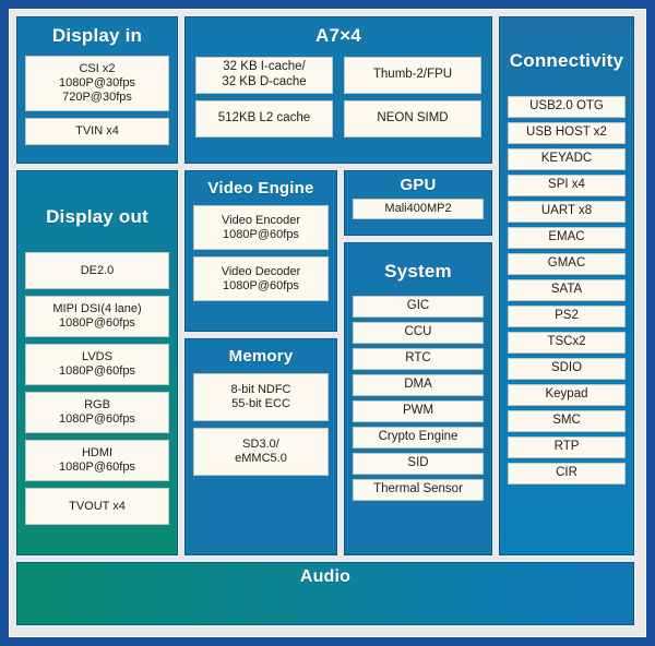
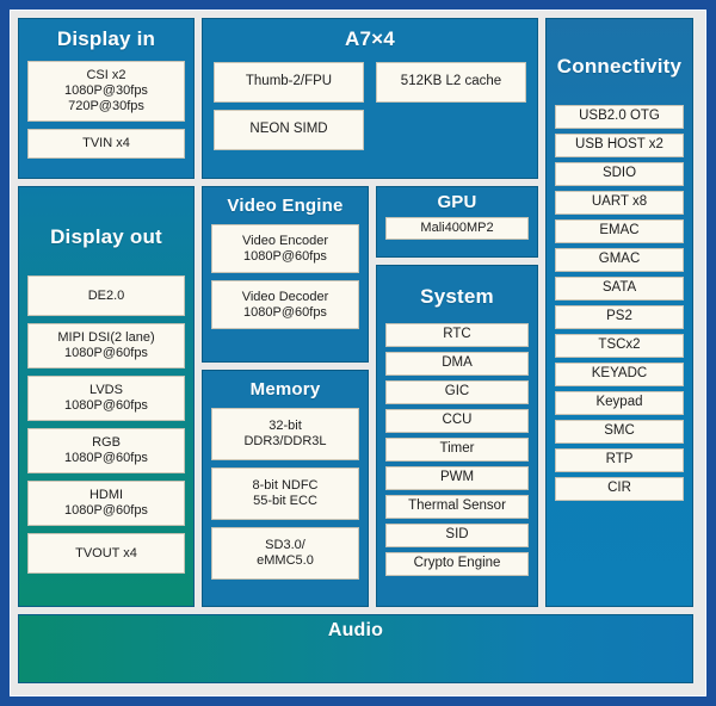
  Display in
  CSI x2
  1080P@30fps
  720P@30fps
  TVIN x4
  A7×4
- 32 KB I-cache/
- 32 KB D-cache
  Thumb-2/FPU
  512KB L2 cache
  NEON SIMD
  Connectivity
  USB2.0 OTG
  USB HOST x2
- KEYADC
+ SDIO
- SPI x4
  UART x8
  EMAC
  GMAC
  SATA
  PS2
  TSCx2
- SDIO
+ KEYADC
  Keypad
  SMC
  RTP
  CIR
  Display out
  DE2.0
- MIPI DSI(4 lane)
+ MIPI DSI(2 lane)
  1080P@60fps
  LVDS
  1080P@60fps
  RGB
  1080P@60fps
  HDMI
  1080P@60fps
  TVOUT x4
  Video Engine
  Video Encoder
  1080P@60fps
  Video Decoder
  1080P@60fps
  Memory
+ 32-bit
+ DDR3/DDR3L
  8-bit NDFC
  55-bit ECC
  SD3.0/
  eMMC5.0
  GPU
  Mali400MP2
  System
- GIC
+ RTC
- CCU
+ DMA
- RTC
+ GIC
- DMA
+ CCU
+ Timer
  PWM
- Crypto Engine
+ Thermal Sensor
  SID
- Thermal Sensor
+ Crypto Engine
  Audio
